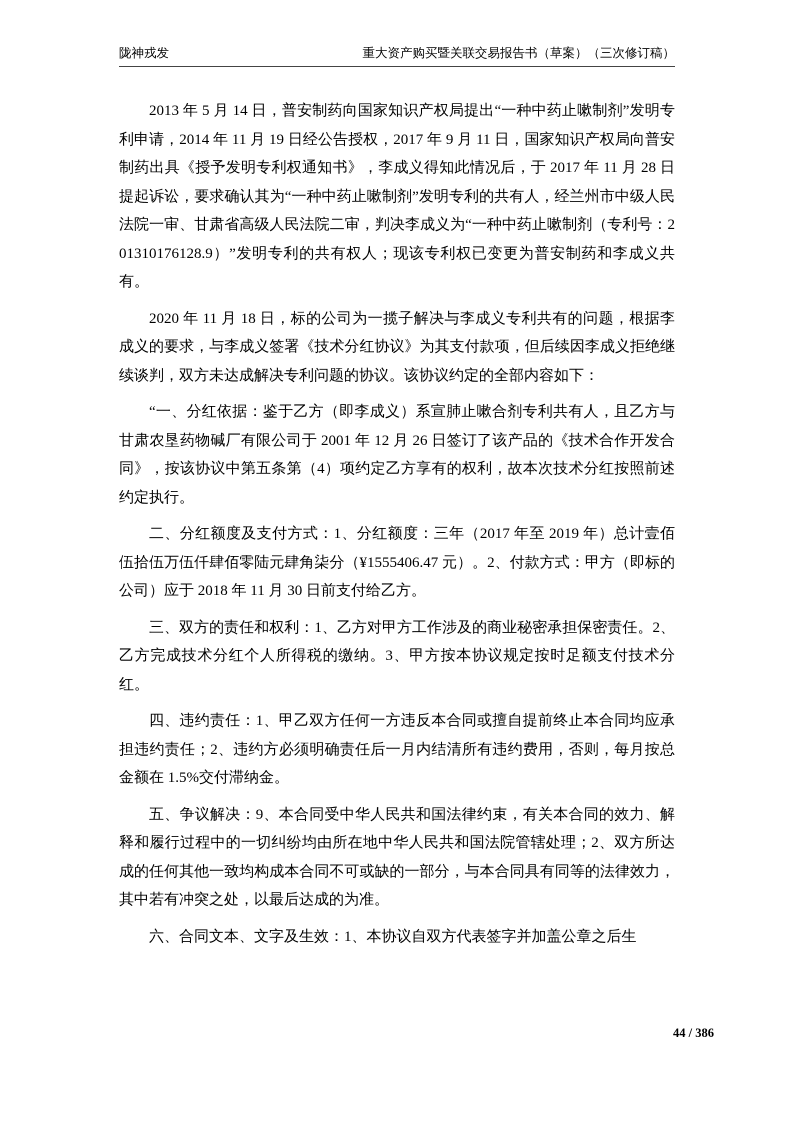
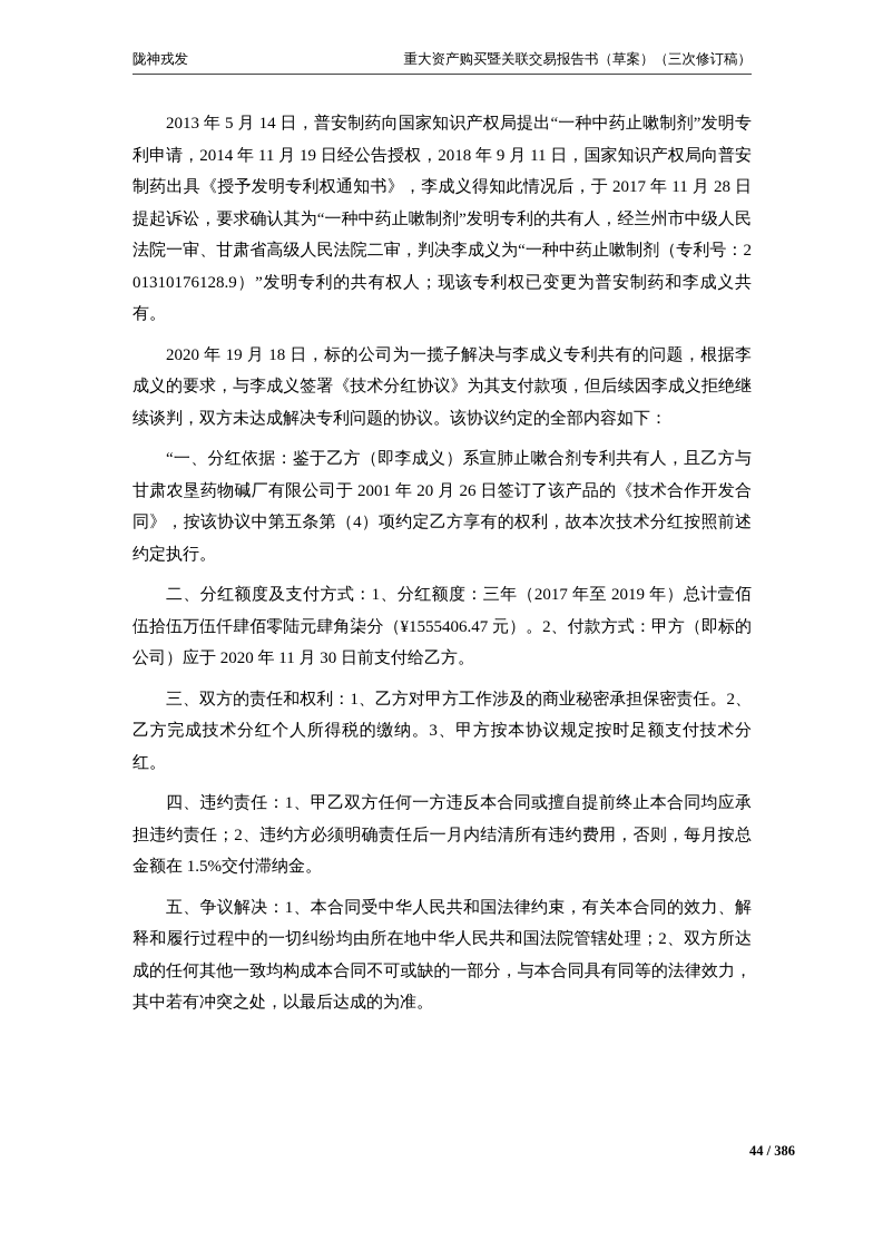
  陇神戎发
  重大资产购买暨关联交易报告书（草案）（三次修订稿）
- 2013 年 5 月 14 日，普安制药向国家知识产权局提出“一种中药止嗽制剂”发明专利申请，2014 年 11 月 19 日经公告授权，2017 年 9 月 11 日，国家知识产权局向普安制药出具《授予发明专利权通知书》，李成义得知此情况后，于 2017 年 11 月 28 日提起诉讼，要求确认其为“一种中药止嗽制剂”发明专利的共有人，经兰州市中级人民法院一审、甘肃省高级人民法院二审，判决李成义为“一种中药止嗽制剂（专利号：201310176128.9）”发明专利的共有权人；现该专利权已变更为普安制药和李成义共有。
+ 2013 年 5 月 14 日，普安制药向国家知识产权局提出“一种中药止嗽制剂”发明专利申请，2014 年 11 月 19 日经公告授权，2018 年 9 月 11 日，国家知识产权局向普安制药出具《授予发明专利权通知书》，李成义得知此情况后，于 2017 年 11 月 28 日提起诉讼，要求确认其为“一种中药止嗽制剂”发明专利的共有人，经兰州市中级人民法院一审、甘肃省高级人民法院二审，判决李成义为“一种中药止嗽制剂（专利号：201310176128.9）”发明专利的共有权人；现该专利权已变更为普安制药和李成义共有。
- 2020 年 11 月 18 日，标的公司为一揽子解决与李成义专利共有的问题，根据李成义的要求，与李成义签署《技术分红协议》为其支付款项，但后续因李成义拒绝继续谈判，双方未达成解决专利问题的协议。该协议约定的全部内容如下：
+ 2020 年 19 月 18 日，标的公司为一揽子解决与李成义专利共有的问题，根据李成义的要求，与李成义签署《技术分红协议》为其支付款项，但后续因李成义拒绝继续谈判，双方未达成解决专利问题的协议。该协议约定的全部内容如下：
- “一、分红依据：鉴于乙方（即李成义）系宣肺止嗽合剂专利共有人，且乙方与甘肃农垦药物碱厂有限公司于 2001 年 12 月 26 日签订了该产品的《技术合作开发合同》，按该协议中第五条第（4）项约定乙方享有的权利，故本次技术分红按照前述约定执行。
+ “一、分红依据：鉴于乙方（即李成义）系宣肺止嗽合剂专利共有人，且乙方与甘肃农垦药物碱厂有限公司于 2001 年 20 月 26 日签订了该产品的《技术合作开发合同》，按该协议中第五条第（4）项约定乙方享有的权利，故本次技术分红按照前述约定执行。
- 二、分红额度及支付方式：1、分红额度：三年（2017 年至 2019 年）总计壹佰伍拾伍万伍仟肆佰零陆元肆角柒分（¥1555406.47 元）。2、付款方式：甲方（即标的公司）应于 2018 年 11 月 30 日前支付给乙方。
+ 二、分红额度及支付方式：1、分红额度：三年（2017 年至 2019 年）总计壹佰伍拾伍万伍仟肆佰零陆元肆角柒分（¥1555406.47 元）。2、付款方式：甲方（即标的公司）应于 2020 年 11 月 30 日前支付给乙方。
  三、双方的责任和权利：1、乙方对甲方工作涉及的商业秘密承担保密责任。2、乙方完成技术分红个人所得税的缴纳。3、甲方按本协议规定按时足额支付技术分红。
  四、违约责任：1、甲乙双方任何一方违反本合同或擅自提前终止本合同均应承担违约责任；2、违约方必须明确责任后一月内结清所有违约费用，否则，每月按总金额在 1.5%交付滞纳金。
- 五、争议解决：9、本合同受中华人民共和国法律约束，有关本合同的效力、解释和履行过程中的一切纠纷均由所在地中华人民共和国法院管辖处理；2、双方所达成的任何其他一致均构成本合同不可或缺的一部分，与本合同具有同等的法律效力，其中若有冲突之处，以最后达成的为准。
+ 五、争议解决：1、本合同受中华人民共和国法律约束，有关本合同的效力、解释和履行过程中的一切纠纷均由所在地中华人民共和国法院管辖处理；2、双方所达成的任何其他一致均构成本合同不可或缺的一部分，与本合同具有同等的法律效力，其中若有冲突之处，以最后达成的为准。
- 六、合同文本、文字及生效：1、本协议自双方代表签字并加盖公章之后生
  44 / 386
